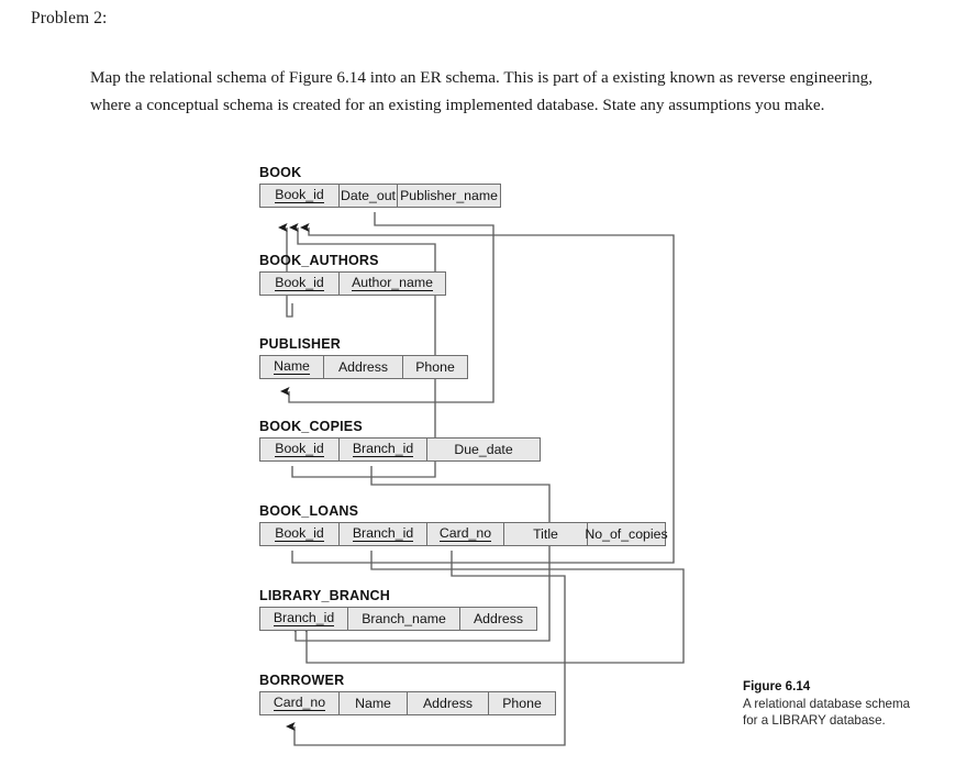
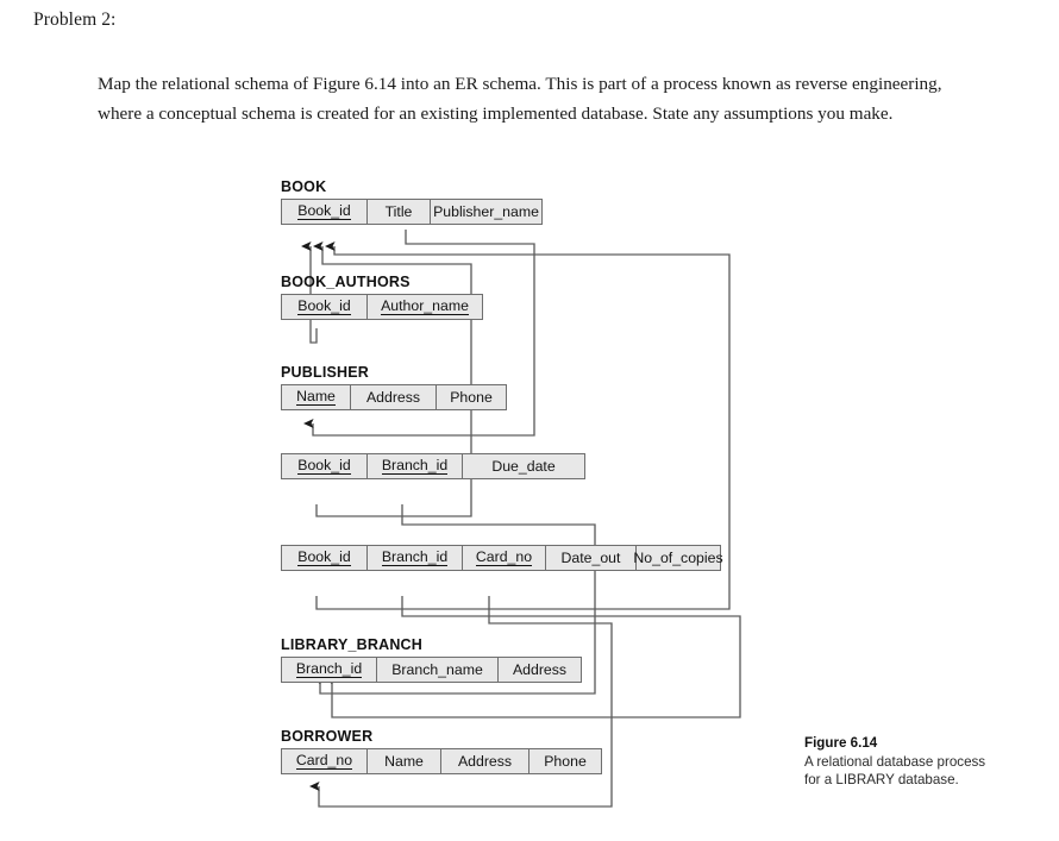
  Problem 2:
- Map the relational schema of Figure 6.14 into an ER schema. This is part of a existing known as reverse engineering, where a conceptual schema is created for an existing implemented database. State any assumptions you make.
+ Map the relational schema of Figure 6.14 into an ER schema. This is part of a process known as reverse engineering, where a conceptual schema is created for an existing implemented database. State any assumptions you make.
  BOOK
  Book_id
- Date_out
+ Title
  Publisher_name
  BOOK_AUTHORS
  Book_id
  Author_name
  PUBLISHER
  Name
  Address
  Phone
- BOOK_COPIES
  Book_id
  Branch_id
  Due_date
- BOOK_LOANS
  Book_id
  Branch_id
  Card_no
- Title
+ Date_out
  No_of_copies
  LIBRARY_BRANCH
  Branch_id
  Branch_name
  Address
  BORROWER
  Card_no
  Name
  Address
  Phone
  Figure 6.14
- A relational database schema for a LIBRARY database.
+ A relational database process for a LIBRARY database.
